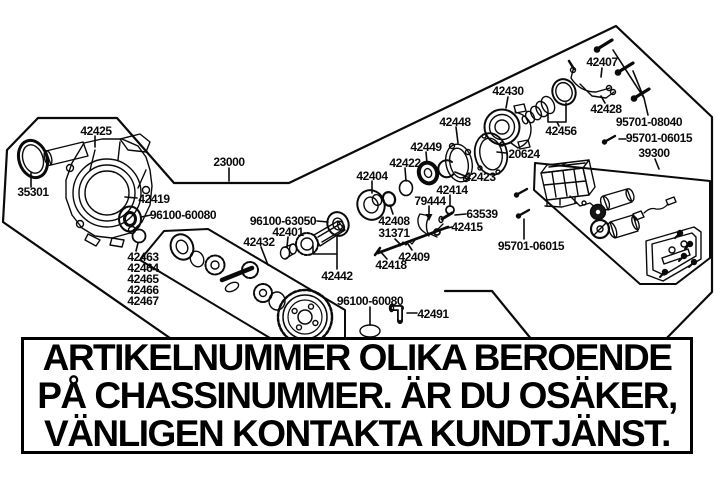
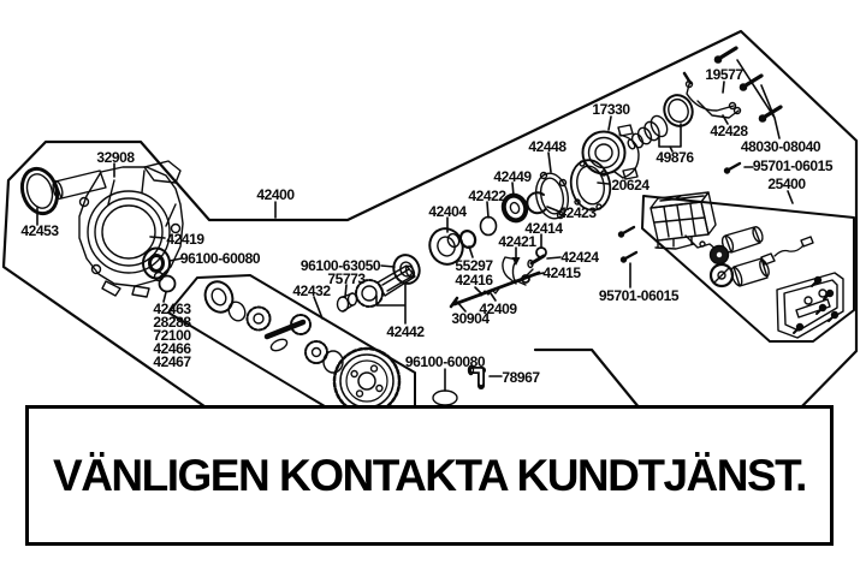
- 42425
+ 32908
- 35301
+ 42453
- 23000
+ 42400
  42419
  96100-60080
  42463
- 42464
+ 28288
- 42465
+ 72100
  42466
  42467
  42432
  96100-63050
- 42401
+ 75773
  42442
  96100-60080
- 42491
+ 78967
  42404
  42422
  42449
  42448
  42423
  42414
- 79444
+ 42421
- 63539
+ 42424
  42415
- 42408
+ 55297
- 31371
+ 42416
  42409
- 42418
+ 30904
  20624
- 42430
+ 17330
- 42456
+ 49876
- 42407
+ 19577
  42428
- 95701-08040
+ 48030-08040
  95701-06015
- 39300
+ 25400
  95701-06015
- ARTIKELNUMMER OLIKA BEROENDE
- PÅ CHASSINUMMER. ÄR DU OSÄKER,
  VÄNLIGEN KONTAKTA KUNDTJÄNST.
